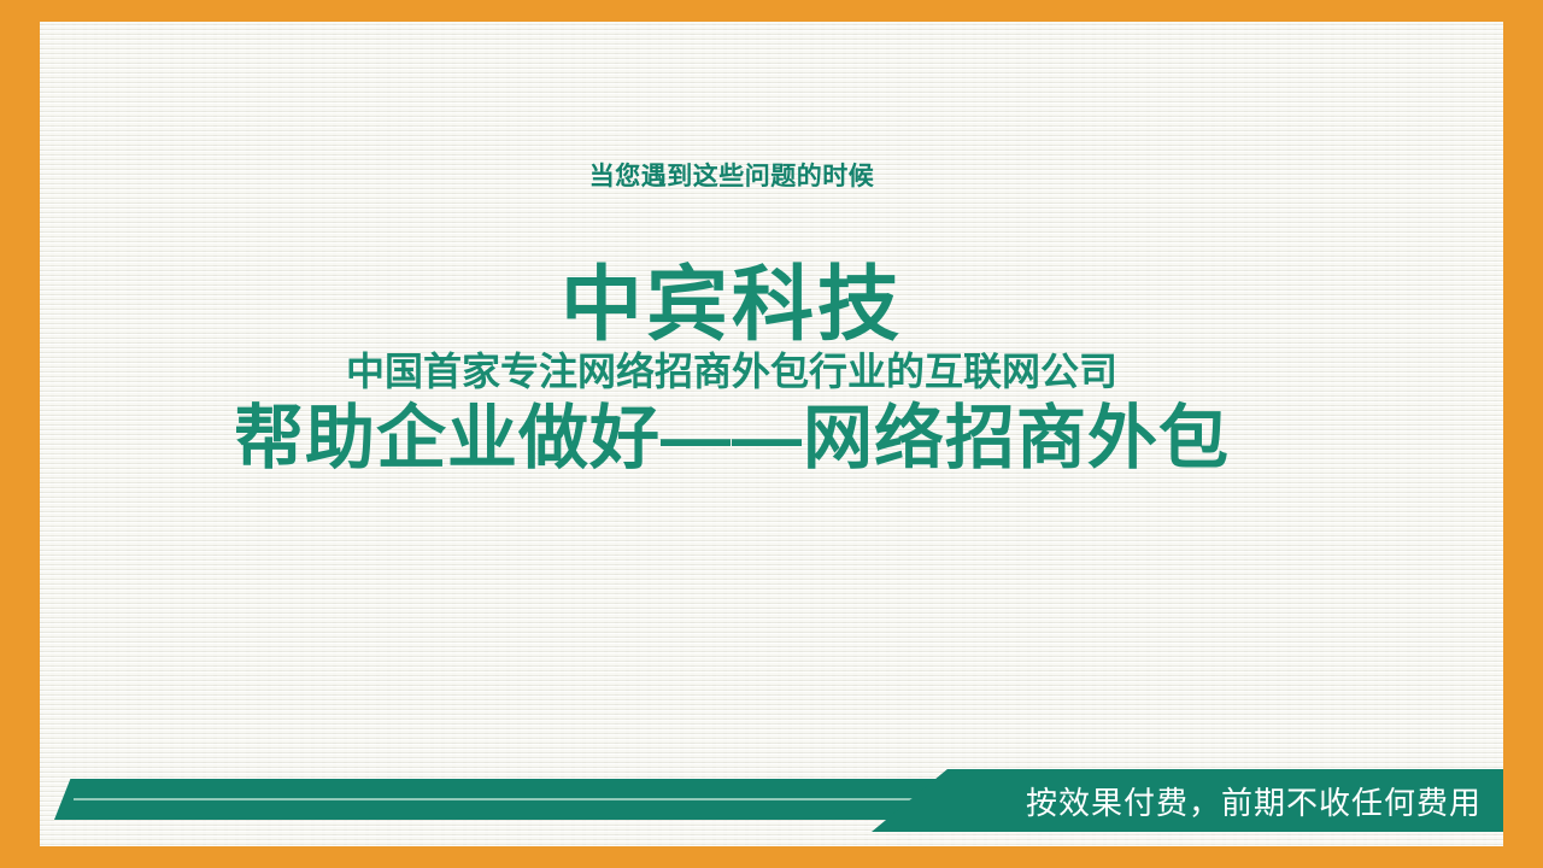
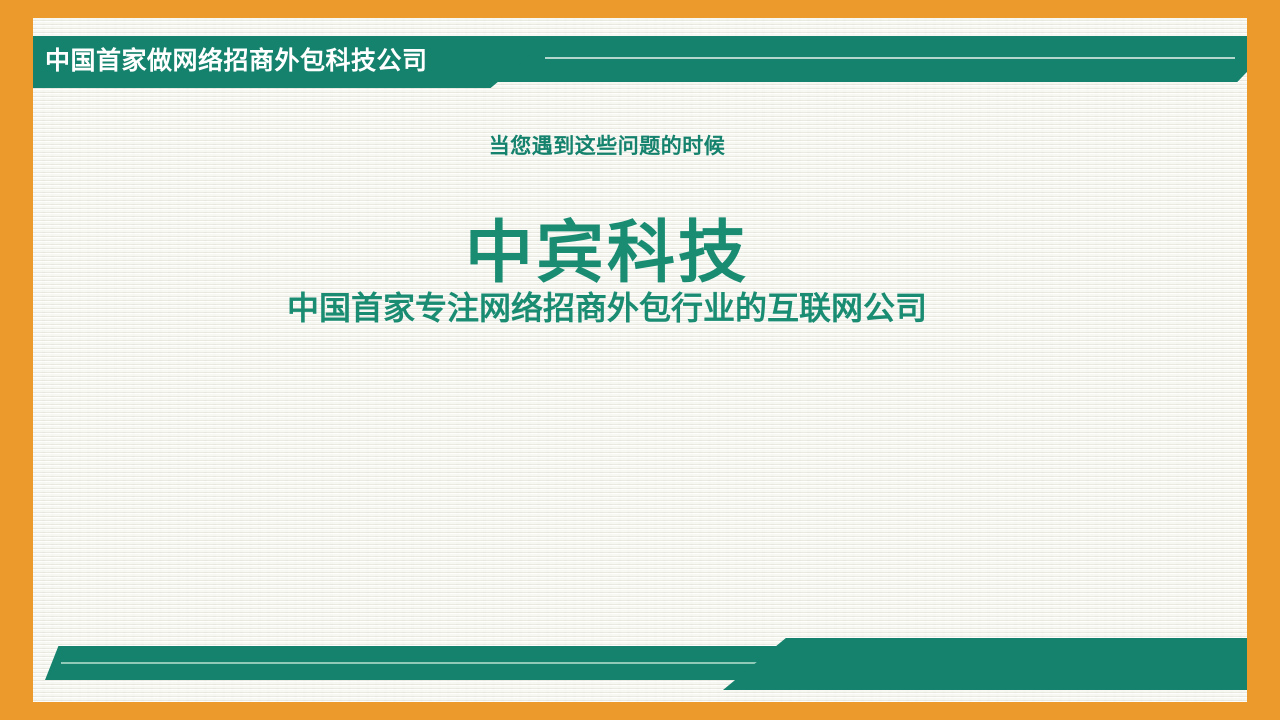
+ 中国首家做网络招商外包科技公司
  当您遇到这些问题的时候
  中宾科技
  中国首家专注网络招商外包行业的互联网公司
- 帮助企业做好——网络招商外包
- 按效果付费，前期不收任何费用
